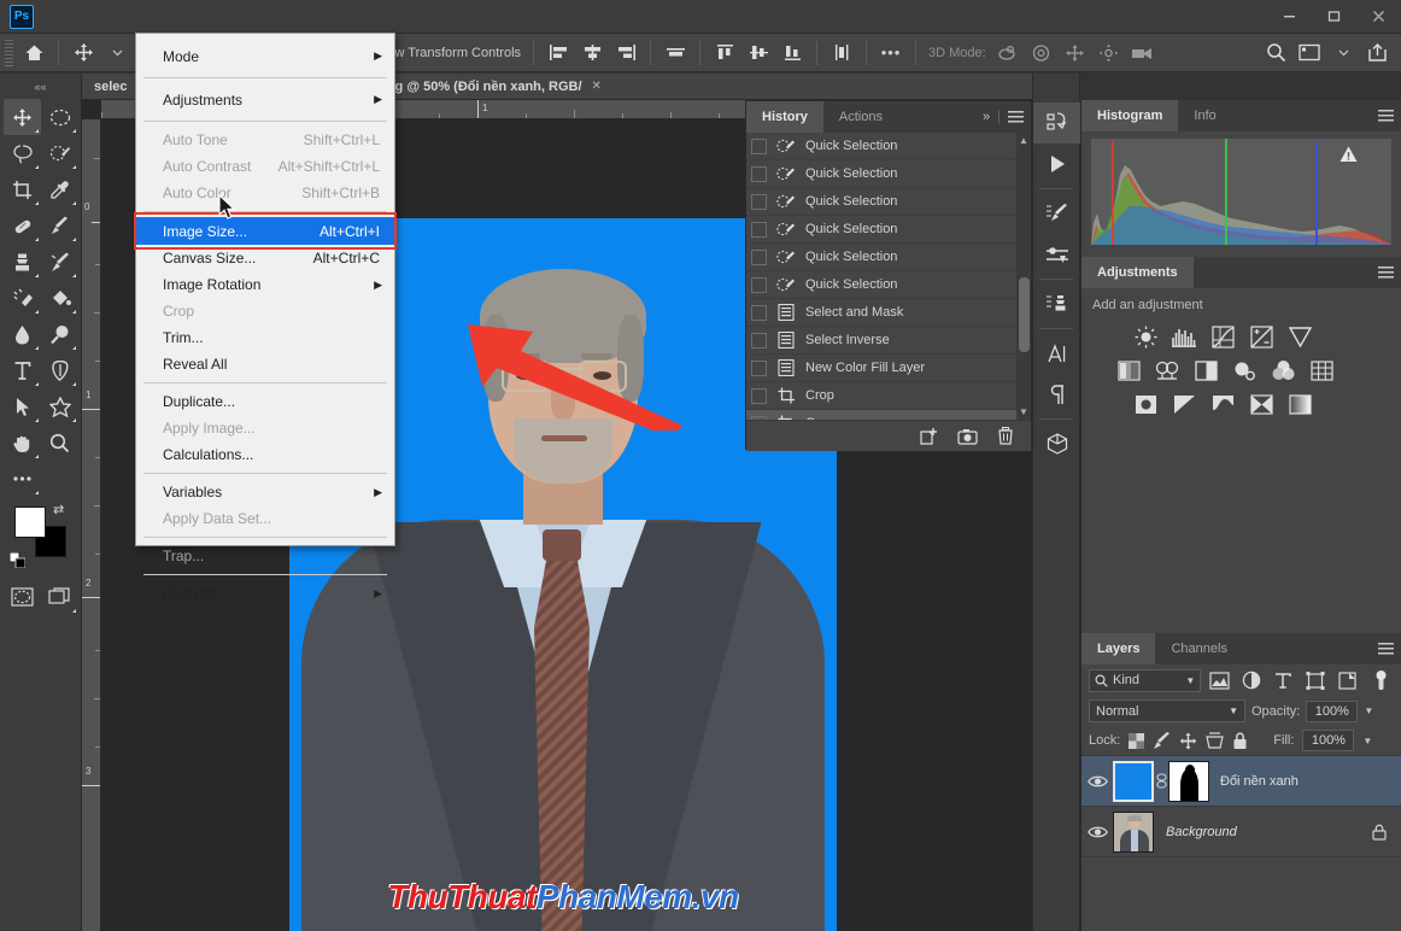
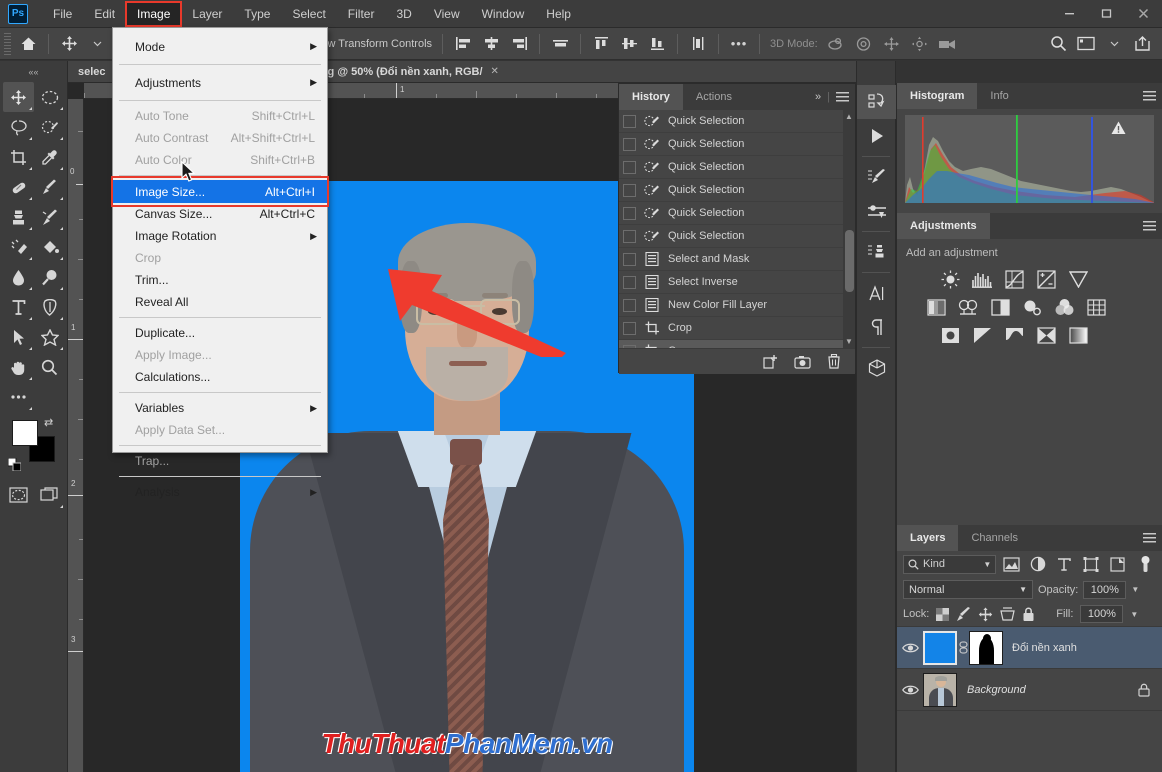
  Ps
+ File
+ Edit
+ Image
+ Layer
+ Type
+ Select
+ Filter
+ 3D
+ View
+ Window
+ Help
  w Transform Controls
  •••
  3D Mode:
  ««
  ⇄
  selec
  ✕
  1
  0
  1
  2
  3
  ThuThuatPhanMem.vn
  History
  Actions
  »
  |
  Quick Selection
  Quick Selection
  Quick Selection
  Quick Selection
  Quick Selection
  Quick Selection
  Select and Mask
  Select Inverse
  New Color Fill Layer
  Crop
  ▲
  ▼
  Histogram
  Info
  Adjustments
  Add an adjustment
  Layers
  Channels
  Kind
  ▼
  Normal
  ▼
  Opacity:
  100%
  ▼
  Lock:
  Fill:
  100%
  ▼
  Đổi nền xanh
  Background
  Mode
  ▶
  Adjustments
  ▶
  Auto Tone
  Shift+Ctrl+L
  Auto Contrast
  Alt+Shift+Ctrl+L
  Auto Color
  Shift+Ctrl+B
  Image Size...
  Alt+Ctrl+I
  Canvas Size...
  Alt+Ctrl+C
  Image Rotation
  ▶
  Crop
  Trim...
  Reveal All
  Duplicate...
  Apply Image...
  Calculations...
  Variables
  ▶
  Apply Data Set...
  Trap...
  ▶
